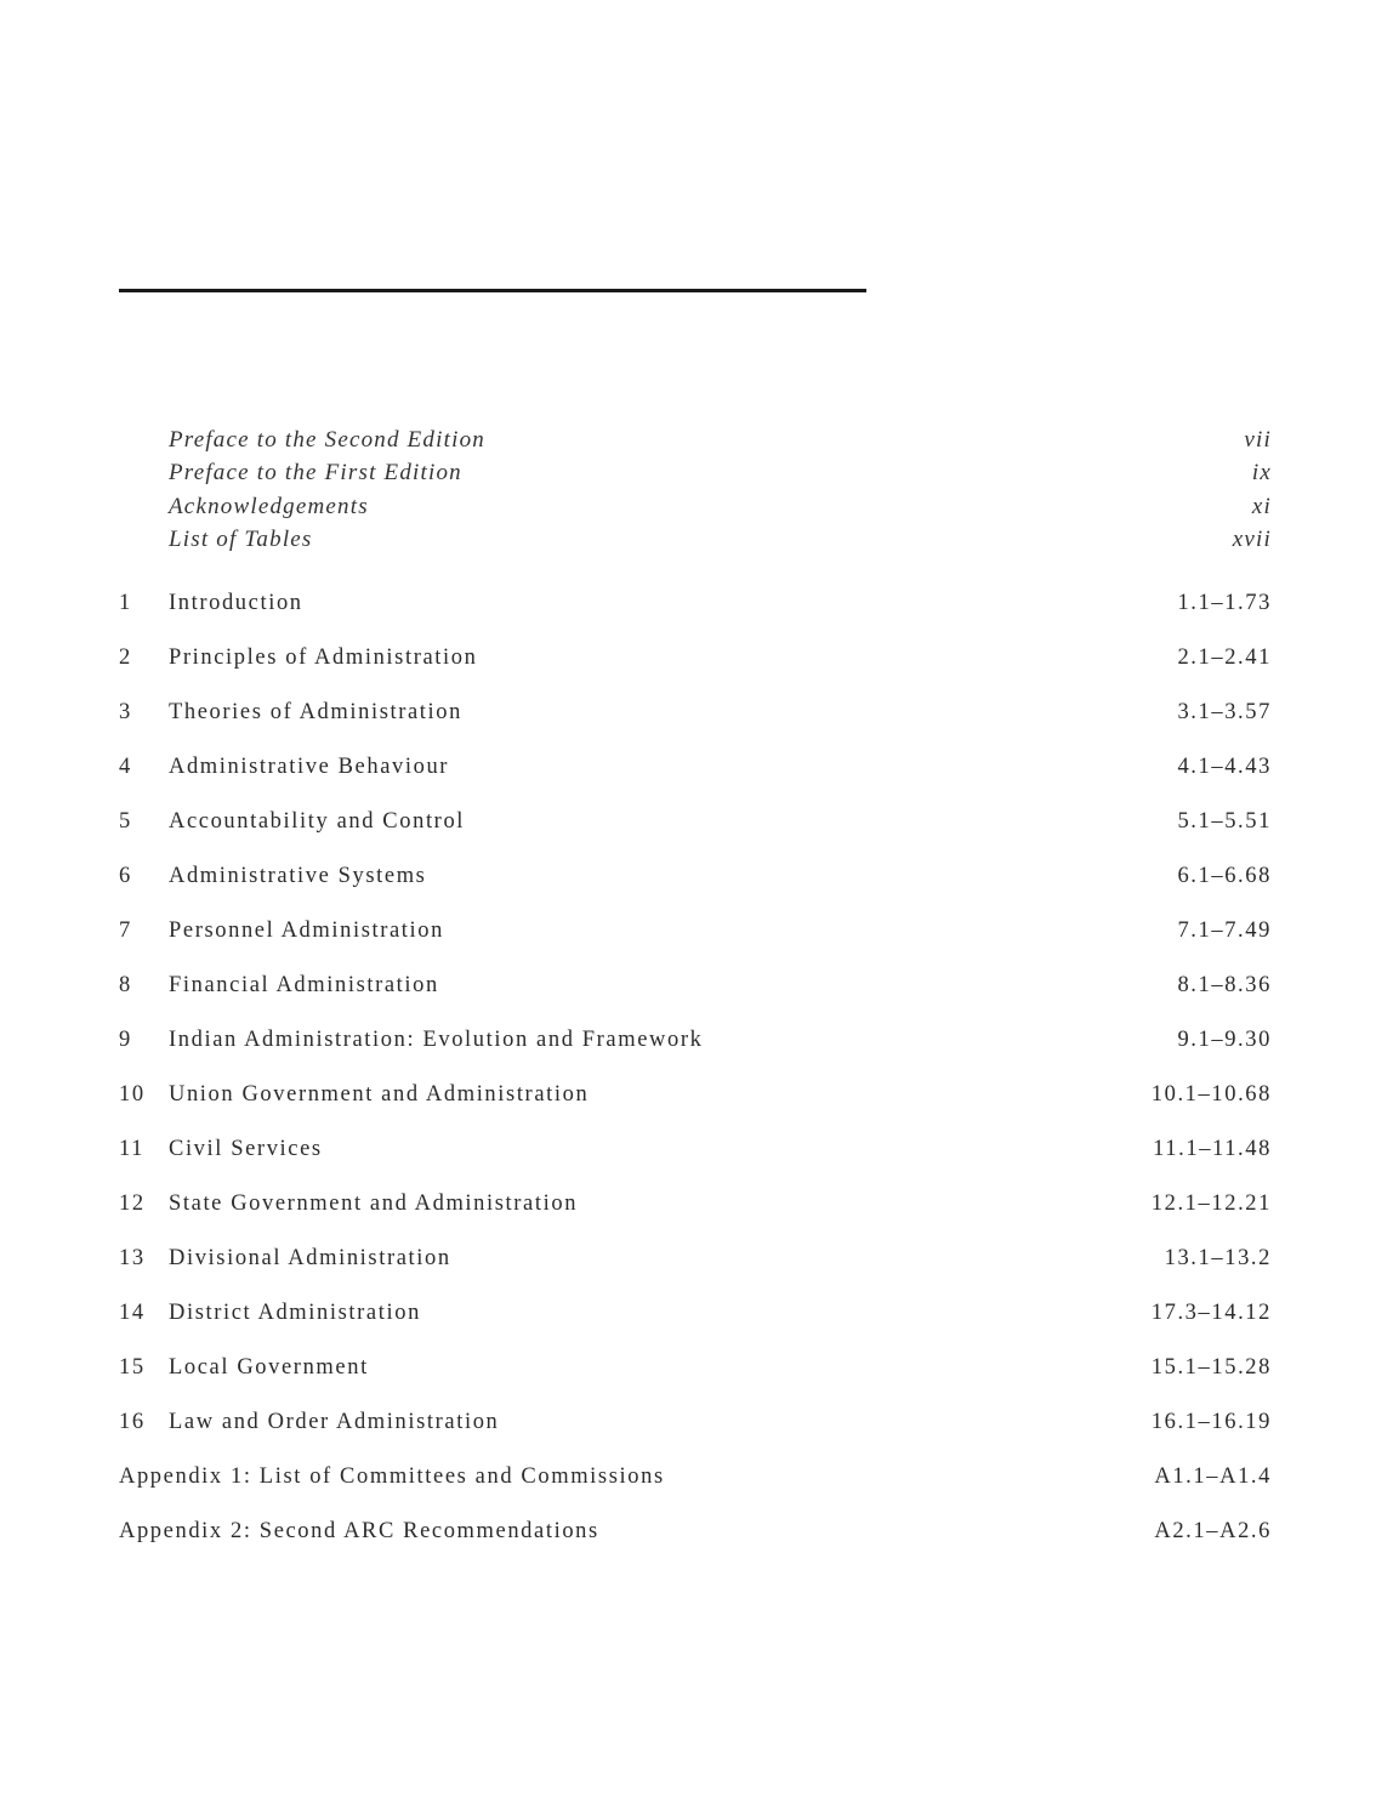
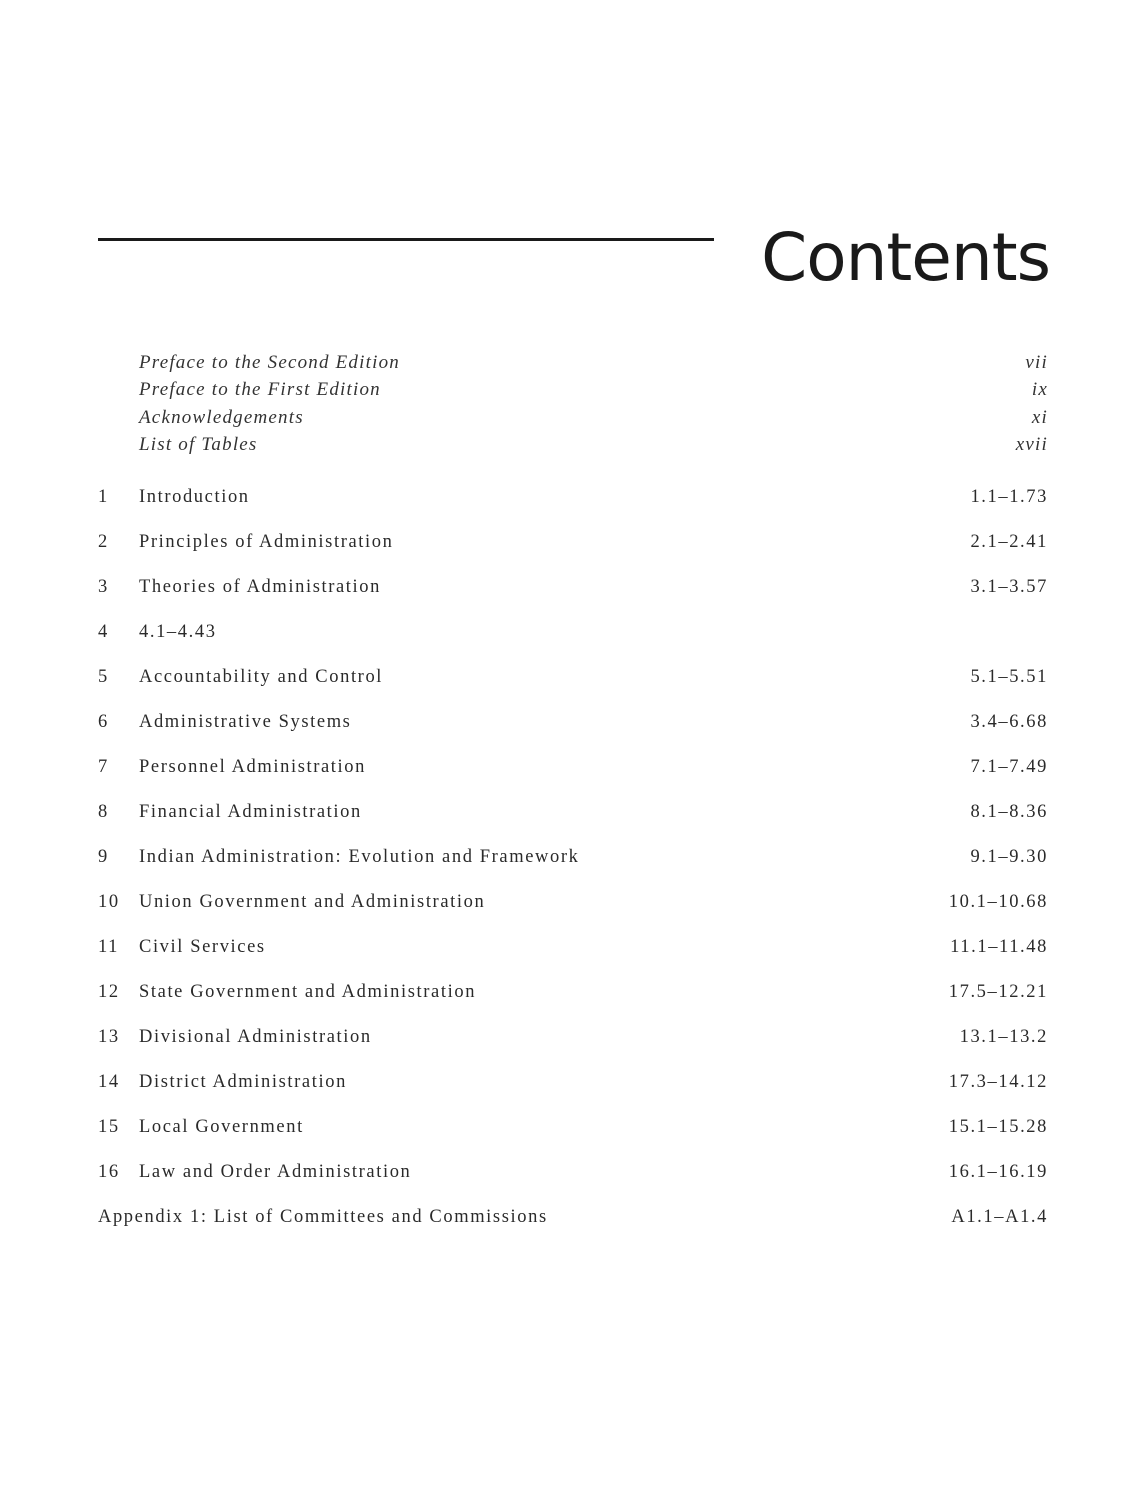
+ Contents
  Preface to the Second Edition
  vii
  Preface to the First Edition
  ix
  Acknowledgements
  xi
  List of Tables
  xvii
  1
  Introduction
  1.1–1.73
  2
  Principles of Administration
  2.1–2.41
  3
  Theories of Administration
  3.1–3.57
  4
- Administrative Behaviour
  4.1–4.43
  5
  Accountability and Control
  5.1–5.51
  6
  Administrative Systems
- 6.1–6.68
+ 3.4–6.68
  7
  Personnel Administration
  7.1–7.49
  8
  Financial Administration
  8.1–8.36
  9
  Indian Administration: Evolution and Framework
  9.1–9.30
  10
  Union Government and Administration
  10.1–10.68
  11
  Civil Services
  11.1–11.48
  12
  State Government and Administration
- 12.1–12.21
+ 17.5–12.21
  13
  Divisional Administration
  13.1–13.2
  14
  District Administration
  17.3–14.12
  15
  Local Government
  15.1–15.28
  16
  Law and Order Administration
  16.1–16.19
  Appendix 1: List of Committees and Commissions
  A1.1–A1.4
- Appendix 2: Second ARC Recommendations
- A2.1–A2.6
